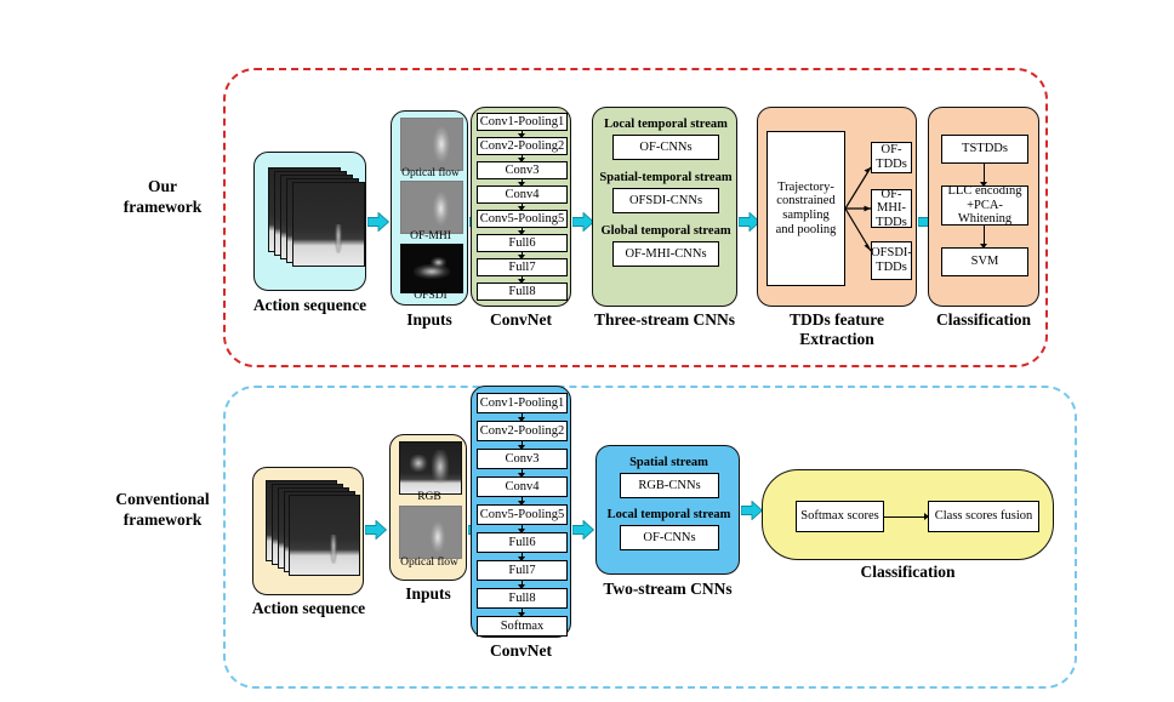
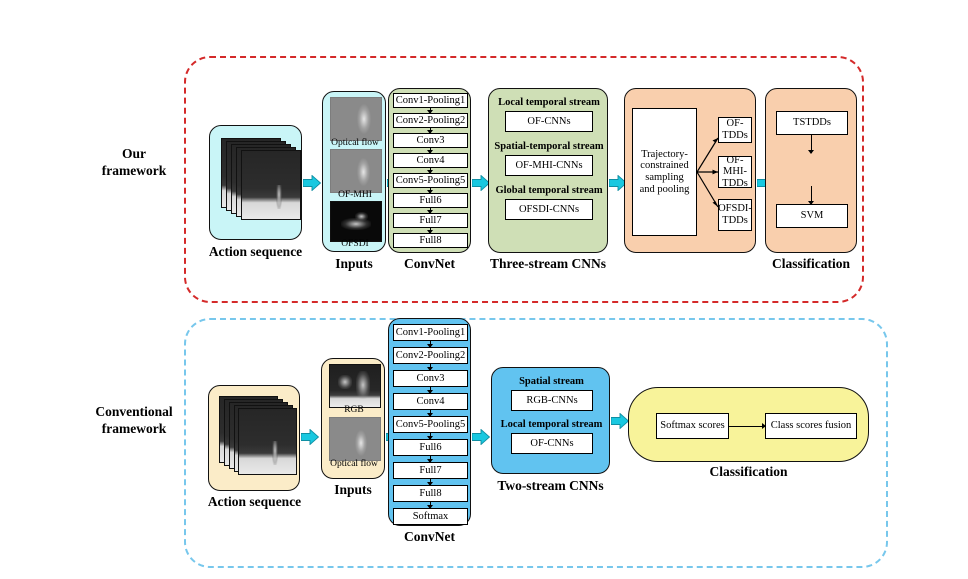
  Our
  framework
  Conventional
  framework
  Action sequence
  Optical flow
  OF-MHI
  OFSDI
  Inputs
  Conv1-Pooling1
  Conv2-Pooling2
  Conv3
  Conv4
  Conv5-Pooling5
  Full6
  Full7
  Full8
  ConvNet
  Local temporal stream
  OF-CNNs
  Spatial-temporal stream
- OFSDI-CNNs
+ OF-MHI-CNNs
  Global temporal stream
- OF-MHI-CNNs
+ OFSDI-CNNs
  Three-stream CNNs
  Trajectory-
  constrained
  sampling
  and pooling
  OF-TDDs
  OF-MHI-
  TDDs
  OFSDI-
  TDDs
- TDDs feature
- Extraction
  TSTDDs
- LLC encoding
- +PCA-Whitening
  SVM
  Classification
  Action sequence
  RGB
  Optical flow
  Inputs
  Conv1-Pooling1
  Conv2-Pooling2
  Conv3
  Conv4
  Conv5-Pooling5
  Full6
  Full7
  Full8
  Softmax
  ConvNet
  Spatial stream
  RGB-CNNs
  Local temporal stream
  OF-CNNs
  Two-stream CNNs
  Softmax scores
  Class scores fusion
  Classification
